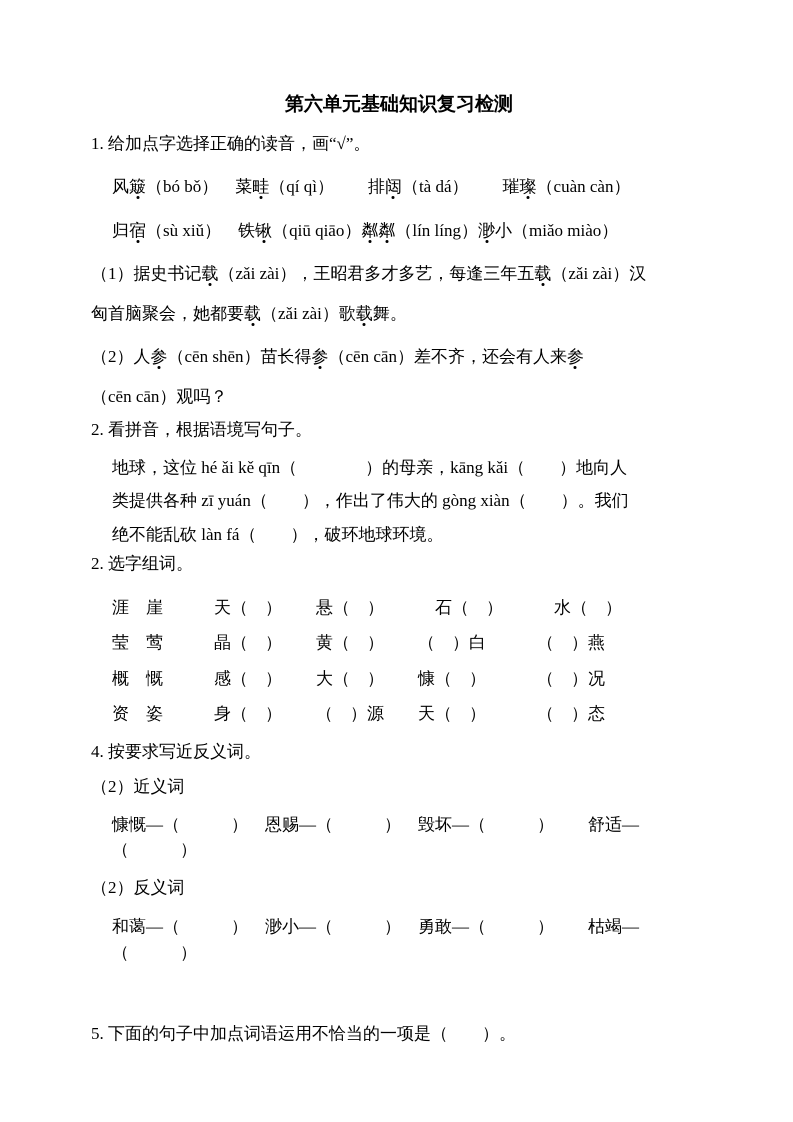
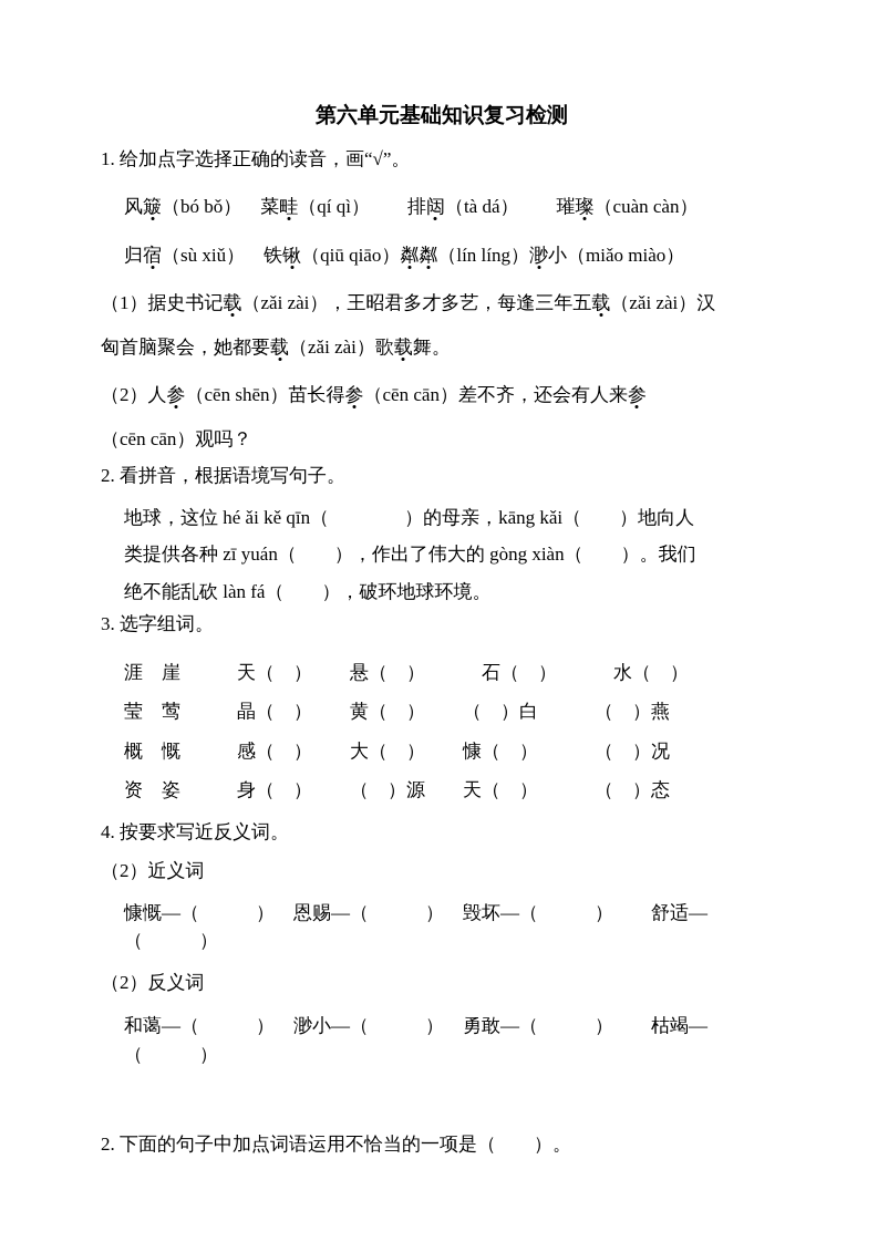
  第六单元基础知识复习检测
  1. 给加点字选择正确的读音，画“√”。
  风簸（bó bǒ） 菜畦（qí qì） 排闼（tà dá） 璀璨（cuàn càn）
  归宿（sù xiǔ） 铁锹（qiū qiāo）粼粼（lín líng）渺小（miǎo miào）
  （1）据史书记载（zǎi zài），王昭君多才多艺，每逢三年五载（zǎi zài）汉
  匈首脑聚会，她都要载（zǎi zài）歌载舞。
  （2）人参（cēn shēn）苗长得参（cēn cān）差不齐，还会有人来参
  （cēn cān）观吗？
  2. 看拼音，根据语境写句子。
  地球，这位 hé ǎi kě qīn（ ）的母亲，kāng kǎi（ ）地向人
  类提供各种 zī yuán（ ），作出了伟大的 gòng xiàn（ ）。我们
  绝不能乱砍 làn fá（ ），破环地球环境。
- 2. 选字组词。
+ 3. 选字组词。
  涯 崖 天（ ） 悬（ ） 石（ ） 水（ ）
  莹 莺 晶（ ） 黄（ ） （ ）白 （ ）燕
  概 慨 感（ ） 大（ ） 慷（ ） （ ）况
  资 姿 身（ ） （ ）源 天（ ） （ ）态
  4. 按要求写近反义词。
  （2）近义词
  慷慨—（ ） 恩赐—（ ） 毁坏—（ ） 舒适—（ ）
  （2）反义词
  和蔼—（ ） 渺小—（ ） 勇敢—（ ） 枯竭—（ ）
- 5. 下面的句子中加点词语运用不恰当的一项是（ ）。
+ 2. 下面的句子中加点词语运用不恰当的一项是（ ）。
